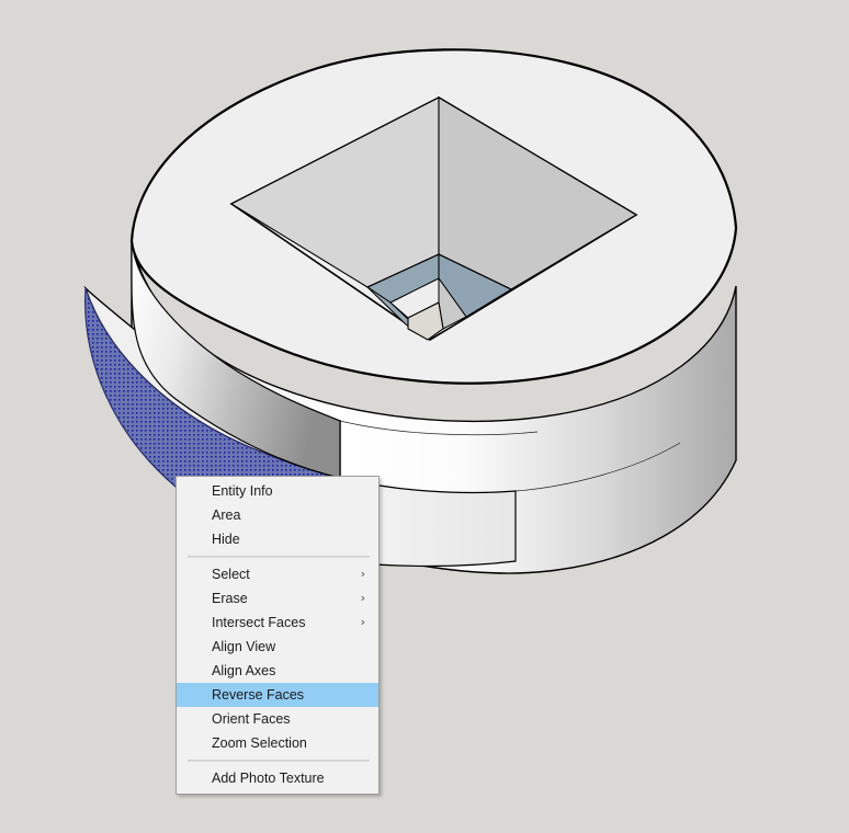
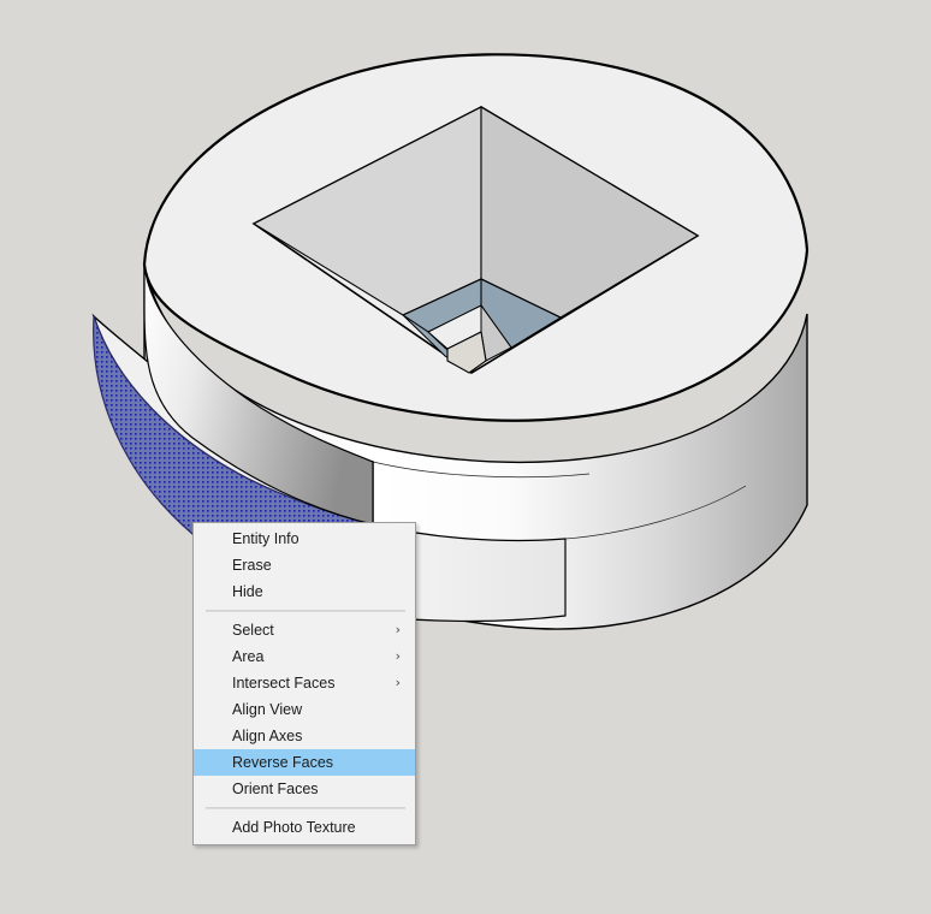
  Entity Info
- Area
+ Erase
  Hide
  Select
  ›
- Erase
+ Area
  ›
  Intersect Faces
  ›
  Align View
  Align Axes
  Reverse Faces
  Orient Faces
- Zoom Selection
  Add Photo Texture
